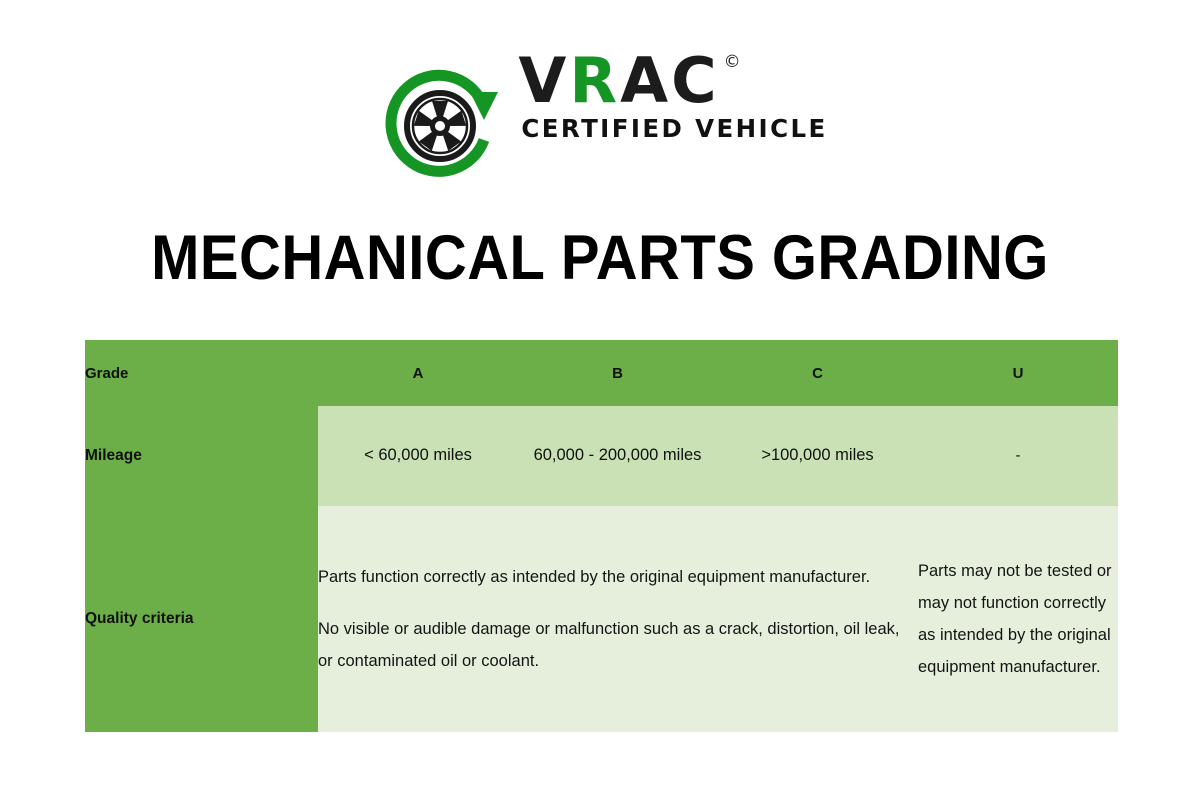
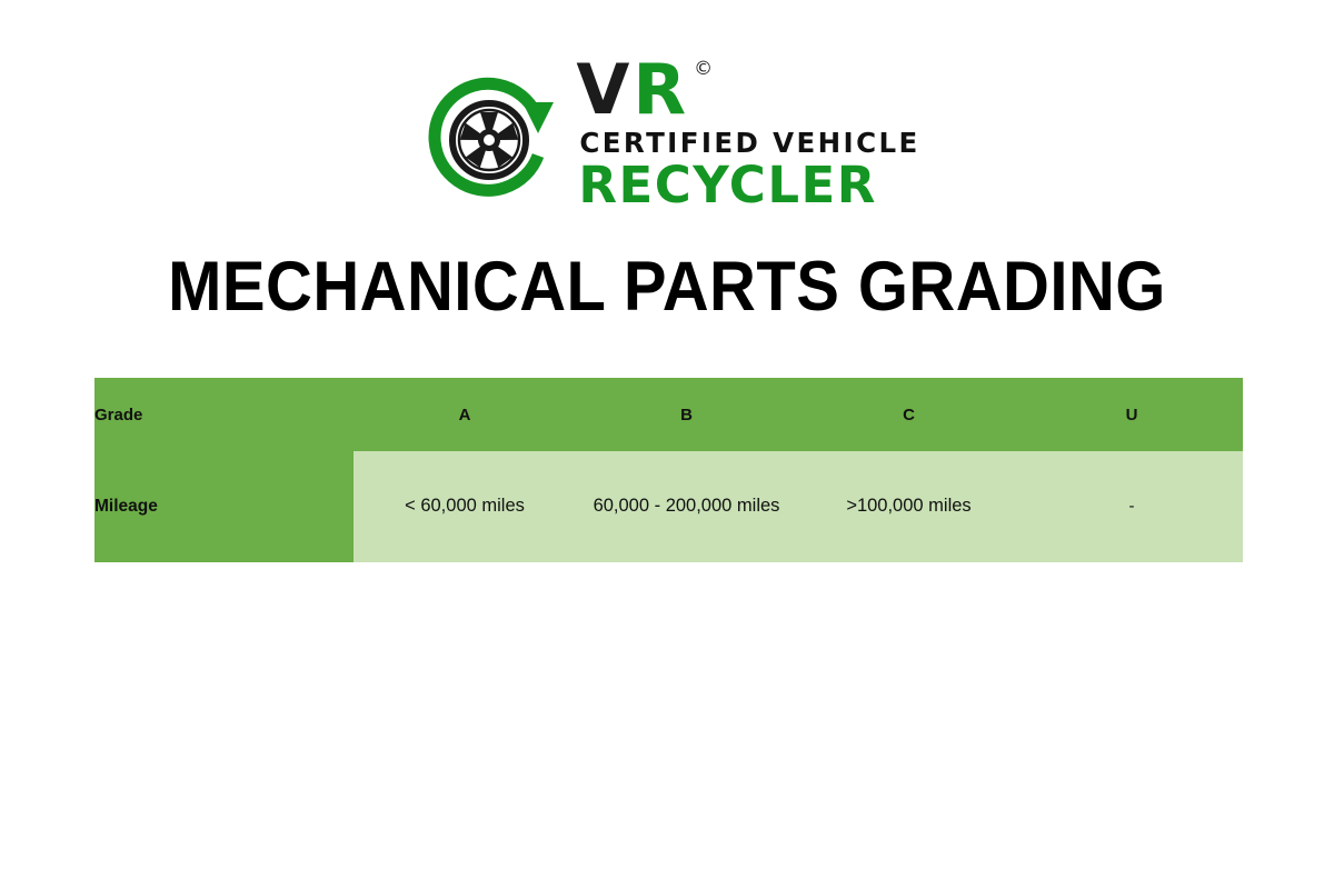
  V
  R
- AC
  ©
  CERTIFIED VEHICLE
+ RECYCLER
  MECHANICAL PARTS GRADING
  Grade	A	B	C	U
  Mileage	< 60,000 miles	60,000 - 200,000 miles	>100,000 miles	-
- Quality criteria	Parts function correctly as intended by the original equipment manufacturer. No visible or audible damage or malfunction such as a crack, distortion, oil leak, or contaminated oil or coolant.	Parts may not be tested or may not function correctly as intended by the original equipment manufacturer.
